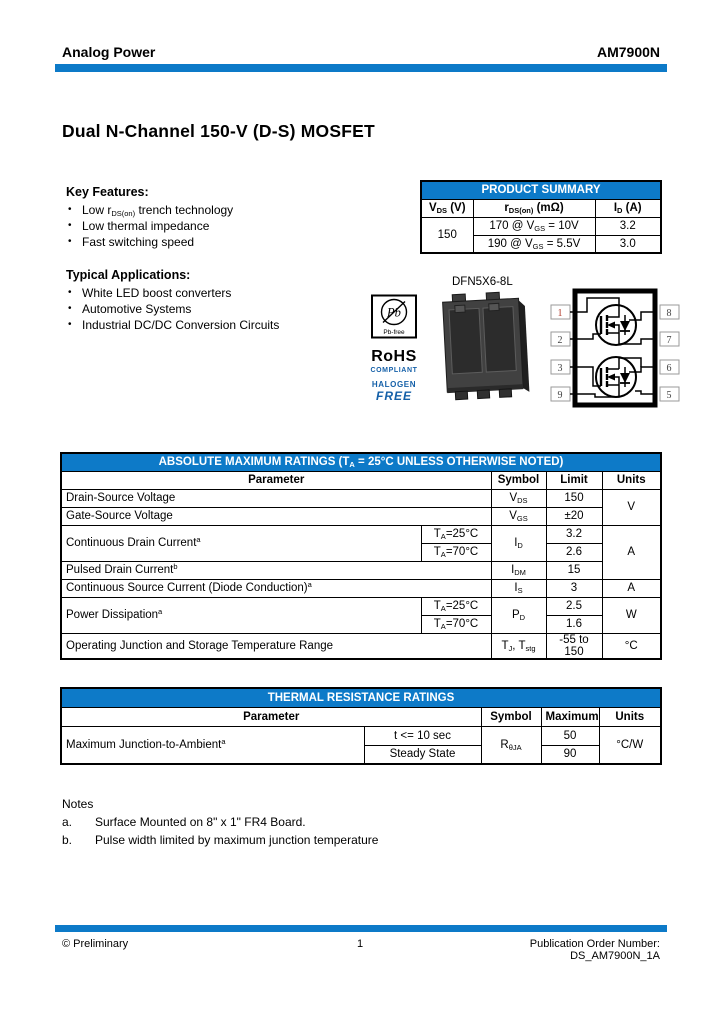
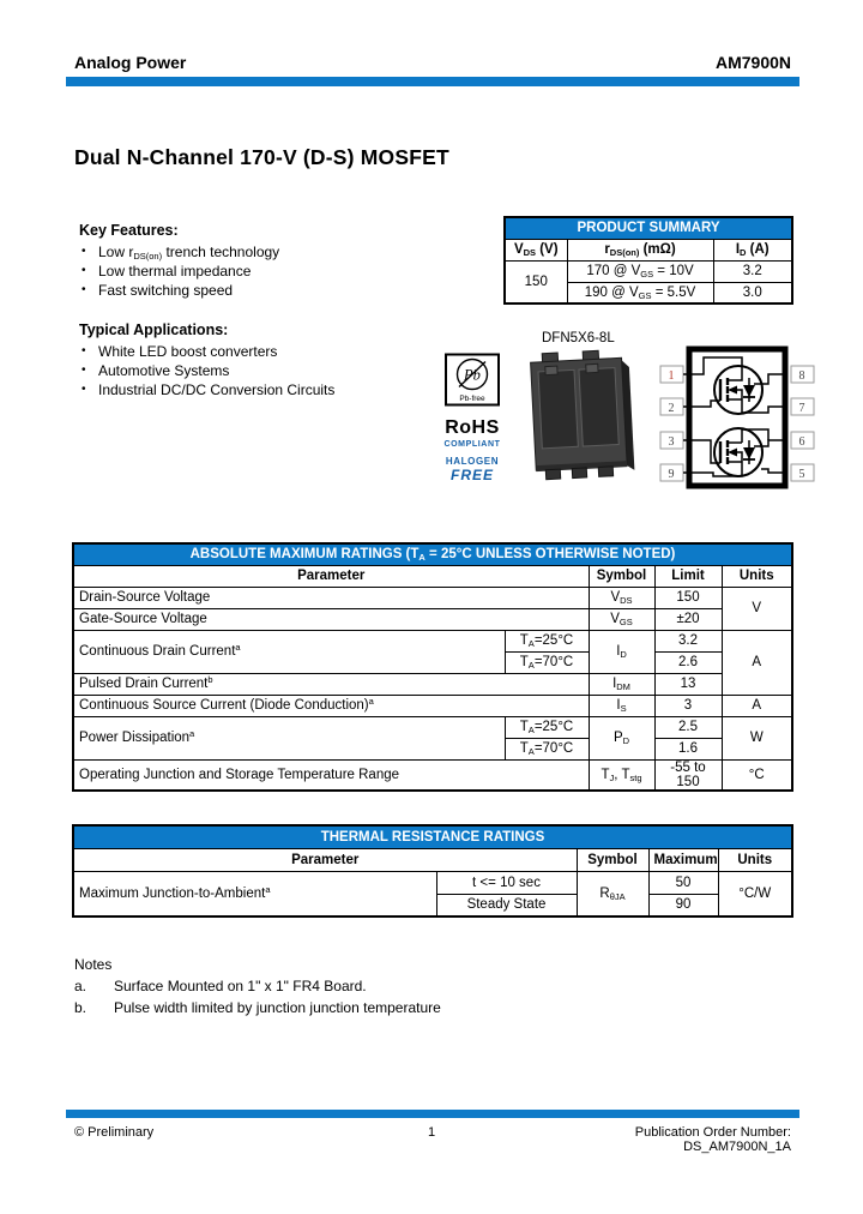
  Analog Power
  AM7900N
- Dual N-Channel 150-V (D-S) MOSFET
+ Dual N-Channel 170-V (D-S) MOSFET
  Key Features:
  •
  Low rDS(on) trench technology
  •
  Low thermal impedance
  •
  Fast switching speed
  PRODUCT SUMMARY
  VDS (V)	rDS(on) (mΩ)	ID (A)
  150	170 @ VGS = 10V	3.2
  190 @ VGS = 5.5V	3.0
  Typical Applications:
  •
  White LED boost converters
  •
  Automotive Systems
  •
  Industrial DC/DC Conversion Circuits
  Pb
  RoHS
  HALOGEN
  FREE
  DFN5X6-8L
  1
  2
  3
  9
  8
  7
  6
  5
  ABSOLUTE MAXIMUM RATINGS (TA = 25°C UNLESS OTHERWISE NOTED)
  Parameter	Symbol	Limit	Units
  Drain-Source Voltage	VDS	150	V
  Gate-Source Voltage	VGS	±20
  Continuous Drain Currenta	TA=25°C	ID	3.2	A
  TA=70°C	2.6
- Pulsed Drain Currentb	IDM	15
+ Pulsed Drain Currentb	IDM	13
  Continuous Source Current (Diode Conduction)a	IS	3	A
  Power Dissipationa	TA=25°C	PD	2.5	W
  TA=70°C	1.6
  Operating Junction and Storage Temperature Range	TJ, Tstg	-55 to 150	°C
  THERMAL RESISTANCE RATINGS
  Parameter	Symbol	Maximum	Units
  Maximum Junction-to-Ambienta	t <= 10 sec	RθJA	50	°C/W
  Steady State	90
  Notes
  a.
- Surface Mounted on 8" x 1" FR4 Board.
+ Surface Mounted on 1" x 1" FR4 Board.
  b.
- Pulse width limited by maximum junction temperature
+ Pulse width limited by junction junction temperature
  © Preliminary
  1
  Publication Order Number:
  DS_AM7900N_1A
